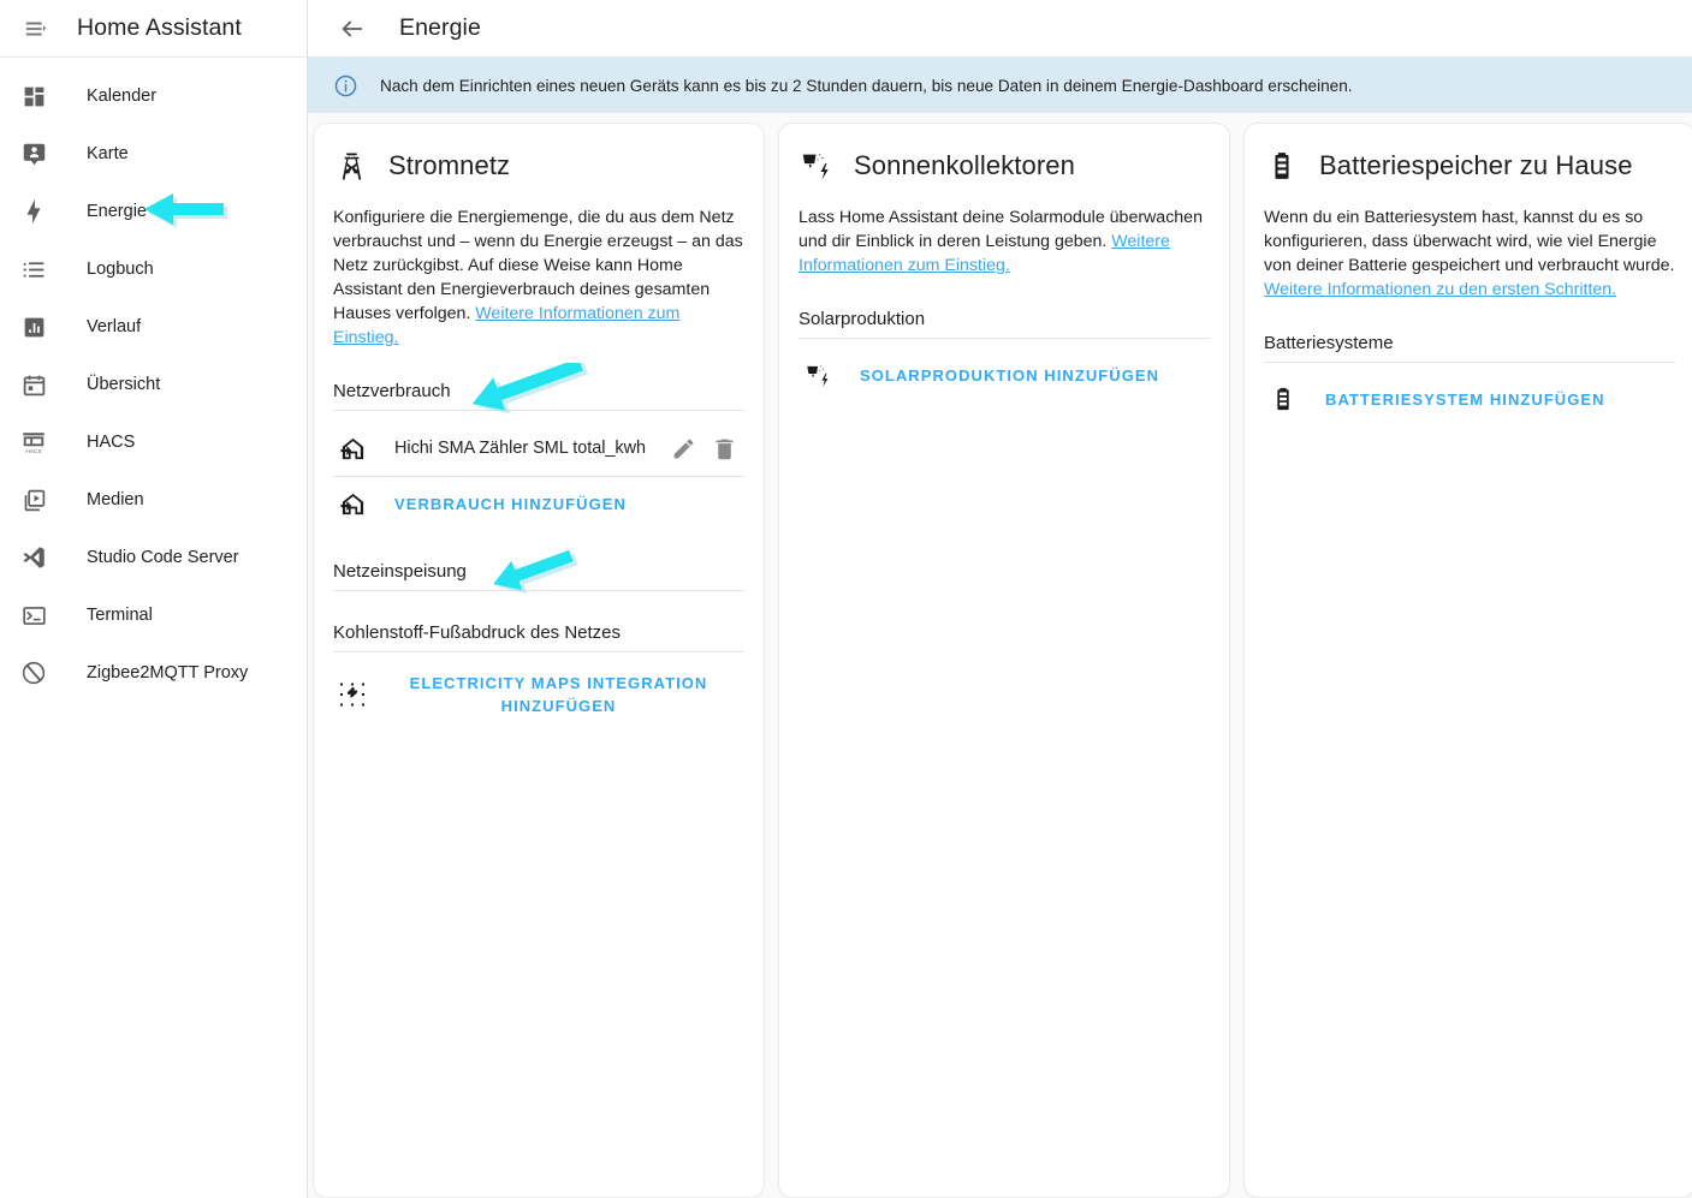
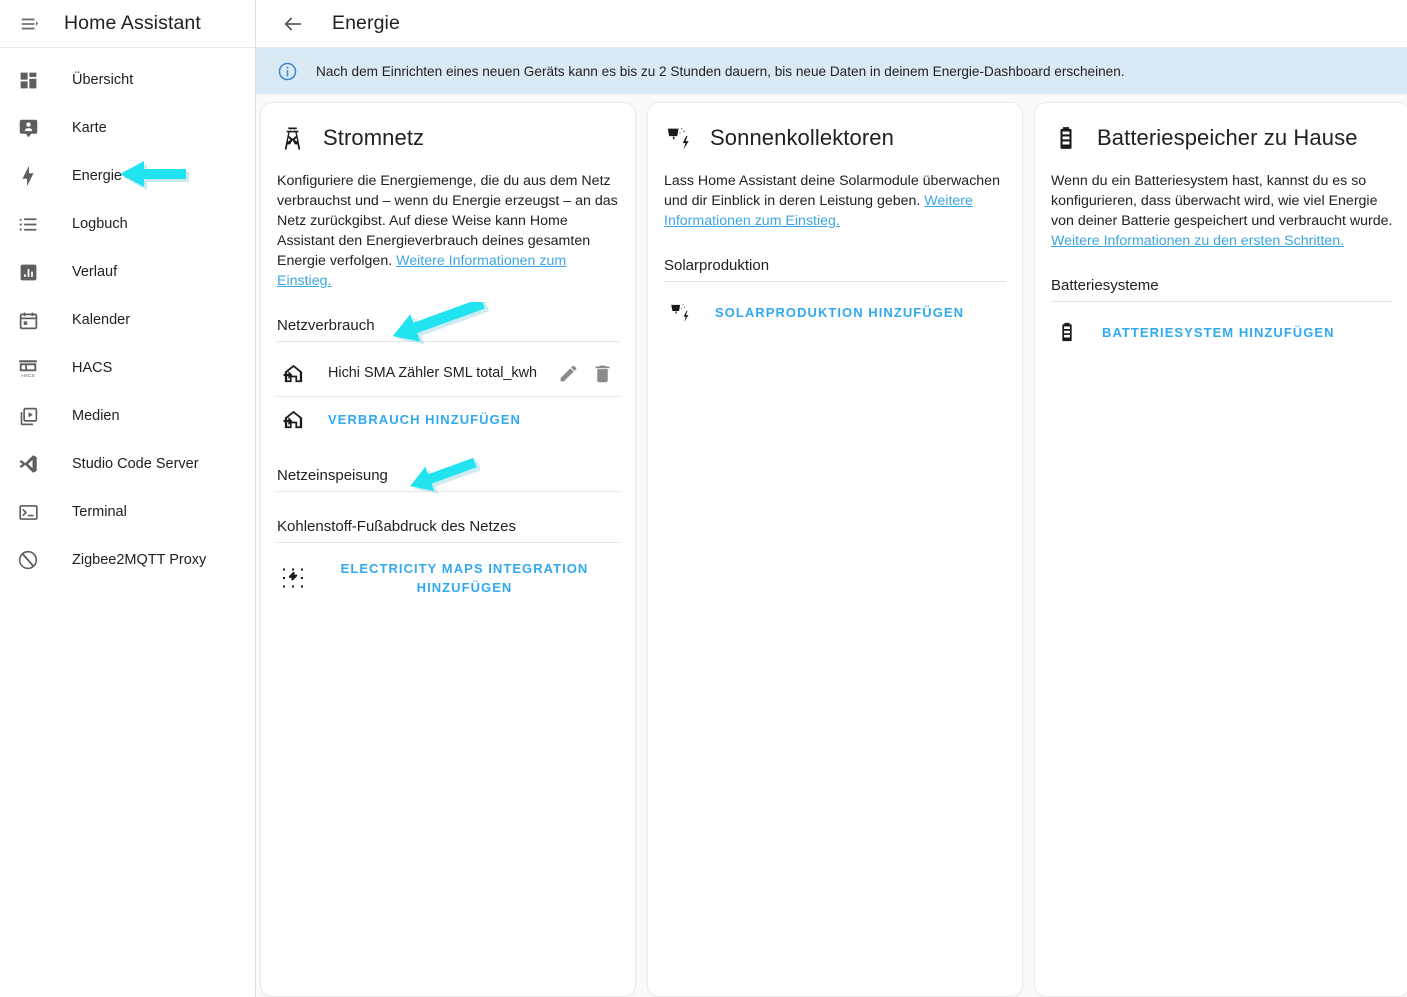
  Home Assistant
- Kalender
+ Übersicht
  Karte
  Energie
  Logbuch
  Verlauf
- Übersicht
+ Kalender
  HACS
  Medien
  Studio Code Server
  Terminal
  Zigbee2MQTT Proxy
  Energie
  Nach dem Einrichten eines neuen Geräts kann es bis zu 2 Stunden dauern, bis neue Daten in deinem Energie-Dashboard erscheinen.
  Stromnetz
- Konfiguriere die Energiemenge, die du aus dem Netz verbrauchst und – wenn du Energie erzeugst – an das Netz zurückgibst. Auf diese Weise kann Home Assistant den Energieverbrauch deines gesamten Hauses verfolgen. Weitere Informationen zum Einstieg.
+ Konfiguriere die Energiemenge, die du aus dem Netz verbrauchst und – wenn du Energie erzeugst – an das Netz zurückgibst. Auf diese Weise kann Home Assistant den Energieverbrauch deines gesamten Energie verfolgen. Weitere Informationen zum Einstieg.
  Netzverbrauch
  Hichi SMA Zähler SML total_kwh
  VERBRAUCH HINZUFÜGEN
  Netzeinspeisung
  Kohlenstoff-Fußabdruck des Netzes
  ELECTRICITY MAPS INTEGRATION HINZUFÜGEN
  Sonnenkollektoren
  Lass Home Assistant deine Solarmodule überwachen und dir Einblick in deren Leistung geben. Weitere Informationen zum Einstieg.
  Solarproduktion
  SOLARPRODUKTION HINZUFÜGEN
  Batteriespeicher zu Hause
  Wenn du ein Batteriesystem hast, kannst du es so konfigurieren, dass überwacht wird, wie viel Energie von deiner Batterie gespeichert und verbraucht wurde. Weitere Informationen zu den ersten Schritten.
  Batteriesysteme
  BATTERIESYSTEM HINZUFÜGEN
